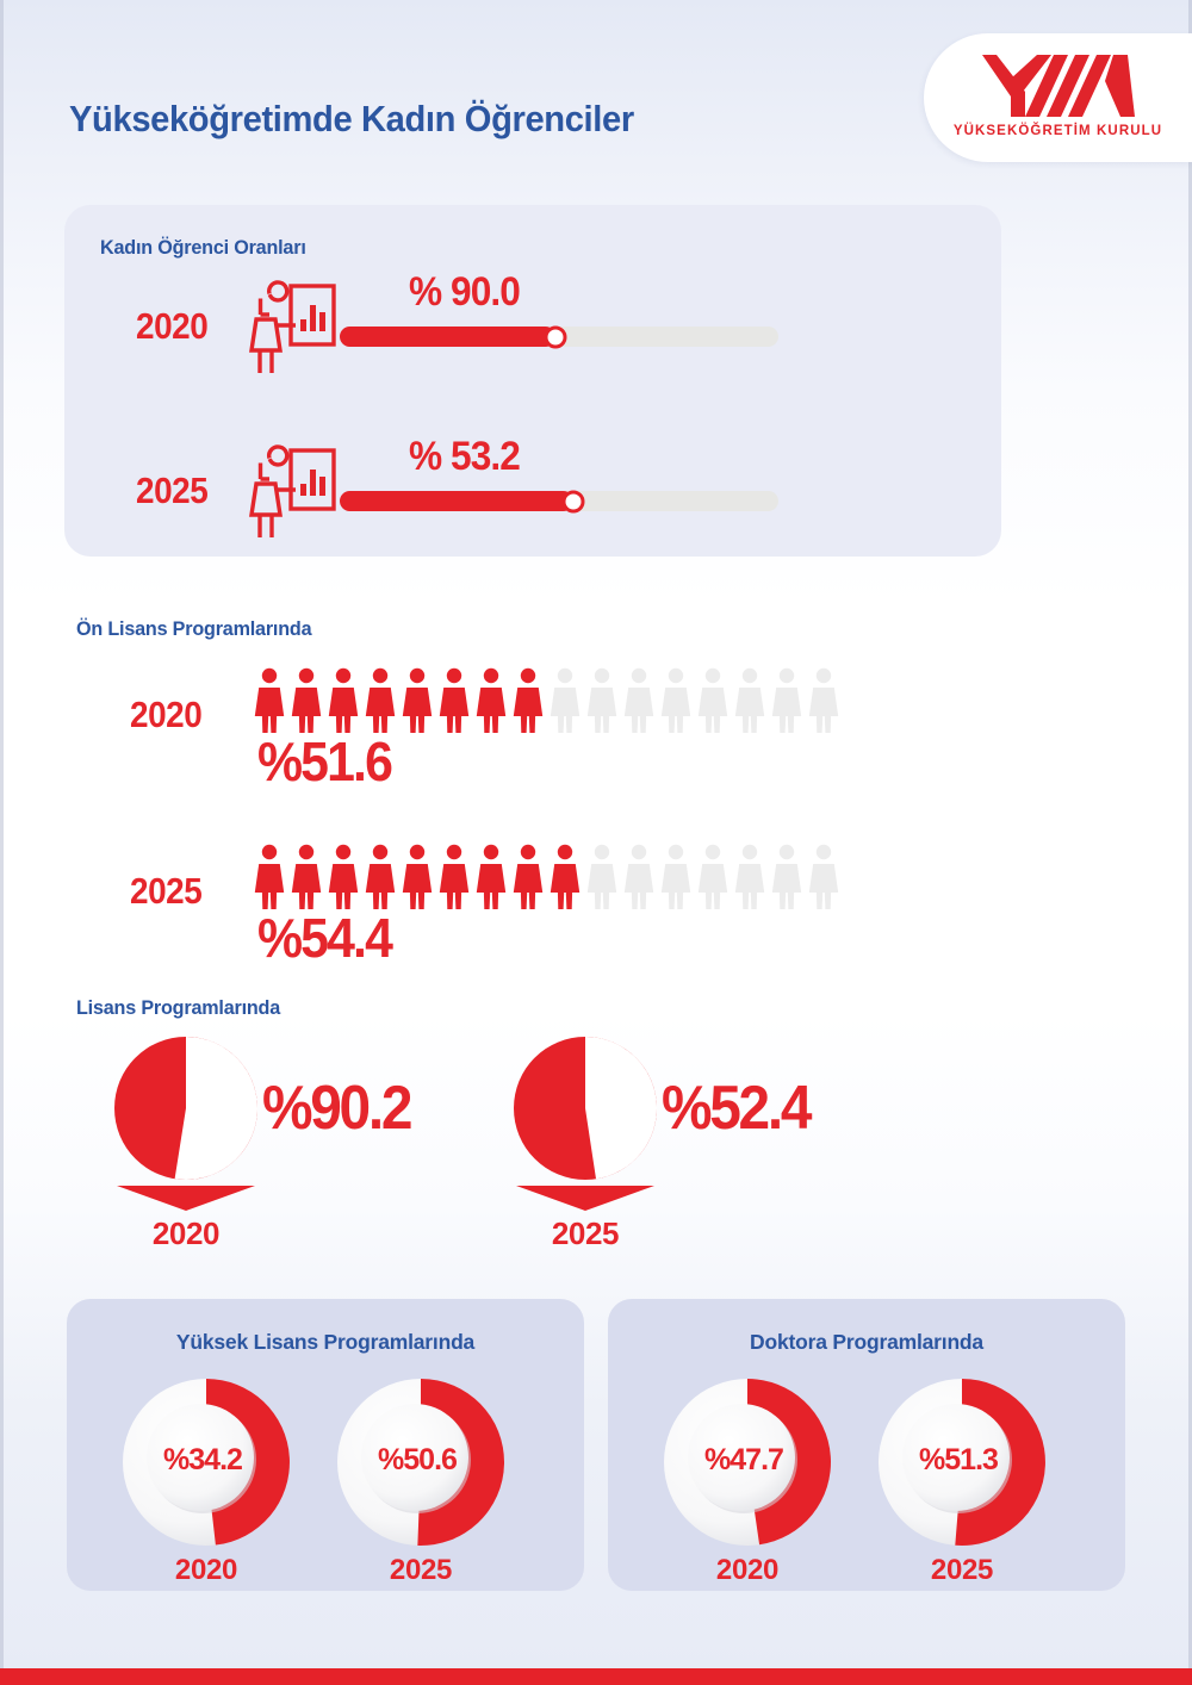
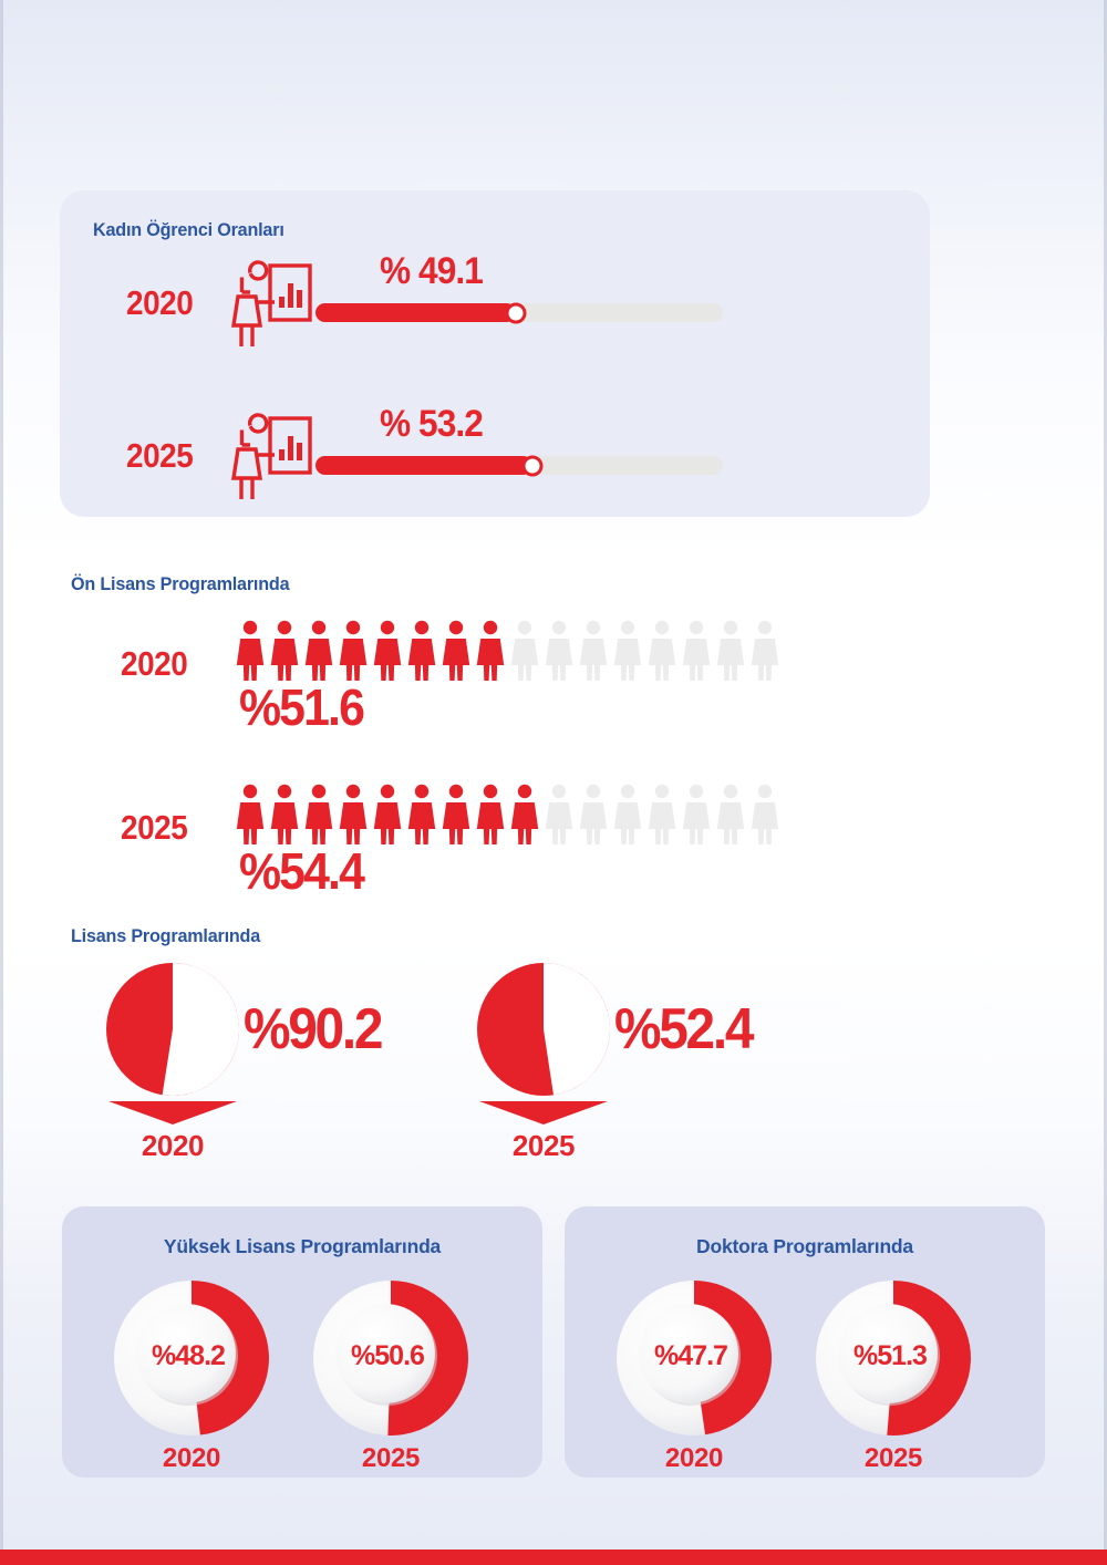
- Yükseköğretimde Kadın Öğrenciler
- YÜKSEKÖĞRETİM KURULU
  Kadın Öğrenci Oranları
  2020
- % 90.0
+ % 49.1
  2025
  % 53.2
  Ön Lisans Programlarında
  2020
  %51.6
  2025
  %54.4
  Lisans Programlarında
  2020
  %90.2
  2025
  %52.4
  Yüksek Lisans Programlarında
- %34.2
+ %48.2
  2020
  %50.6
  2025
  Doktora Programlarında
  %47.7
  2020
  %51.3
  2025
